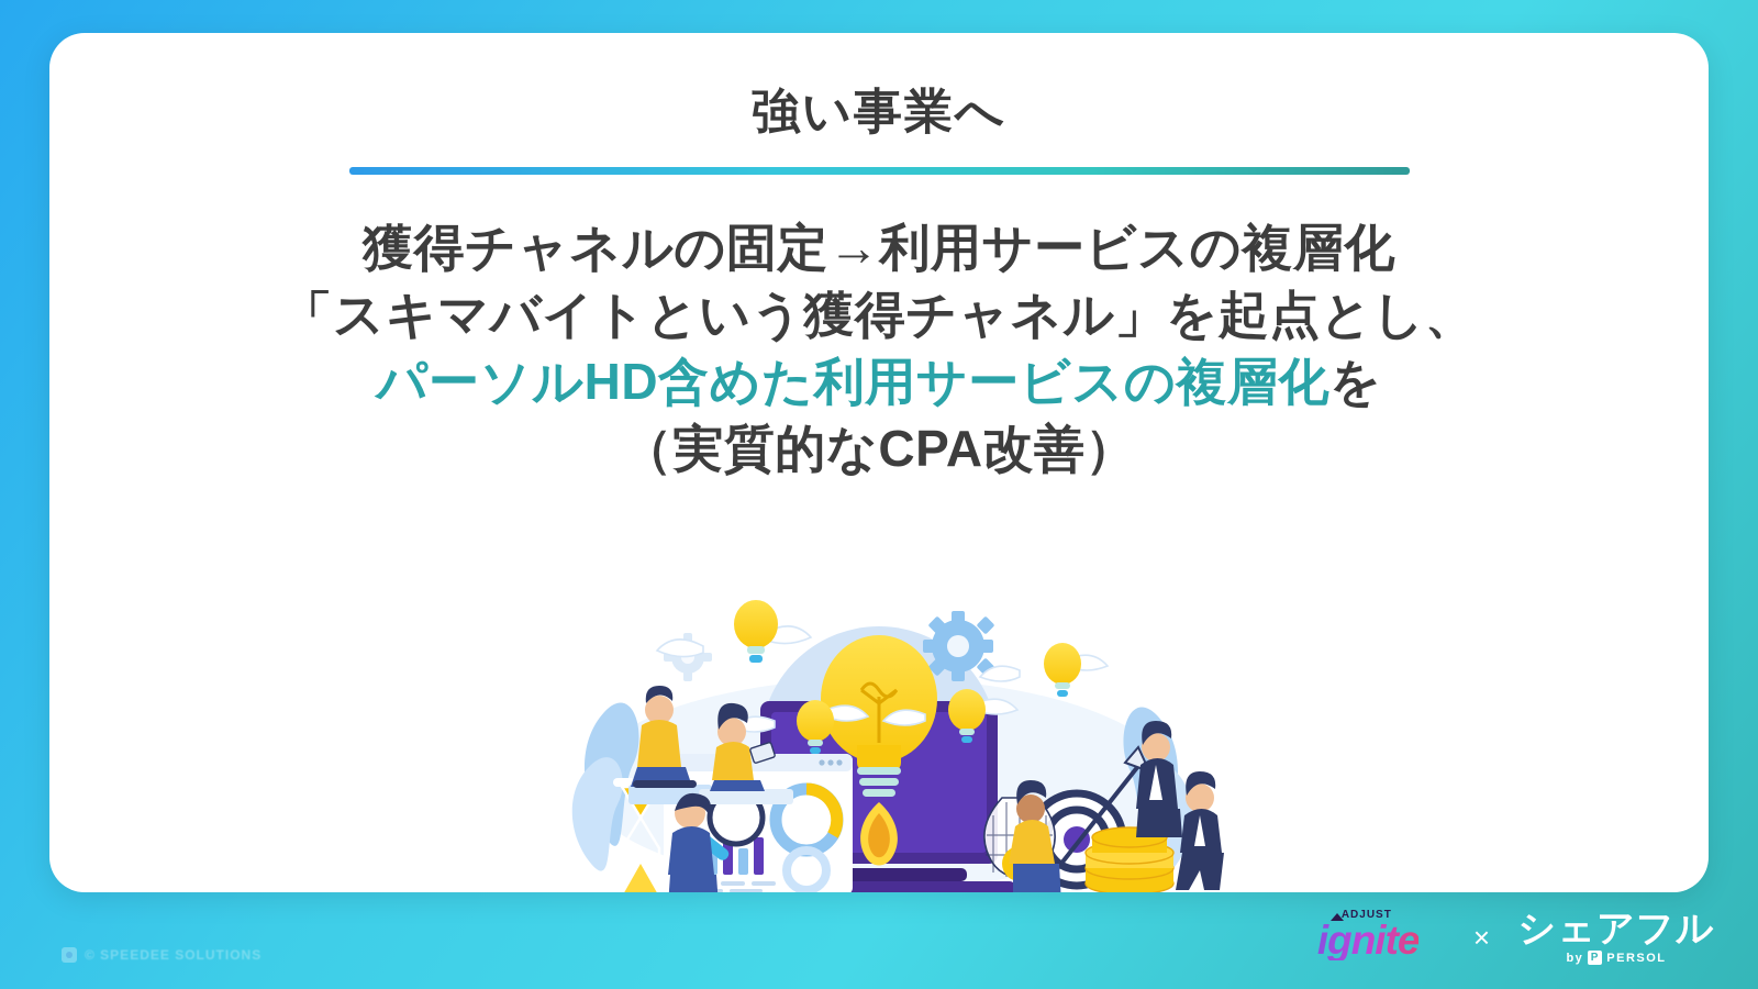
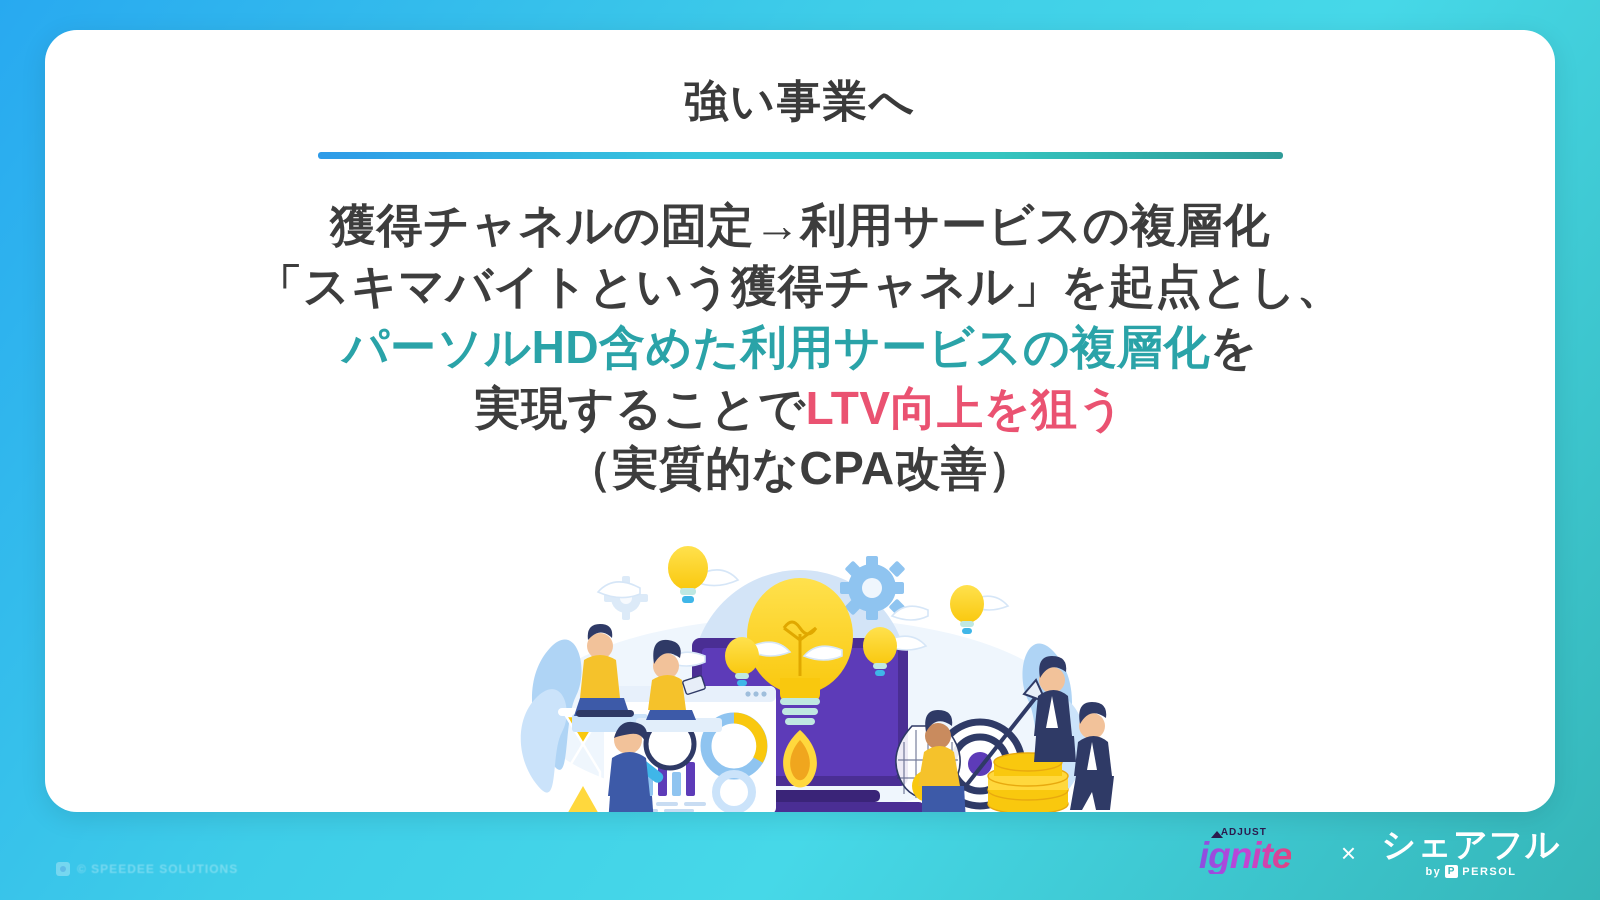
  強い事業へ
  獲得チャネルの固定→利用サービスの複層化
  「スキマバイトという獲得チャネル」を起点とし、
  パーソルHD含めた利用サービスの複層化を
+ 実現することでLTV向上を狙う
  （実質的なCPA改善）
  © SPEEDEE SOLUTIONS
  ADJUST
  ignite
  ×
  シェアフル
  by
  P
  PERSOL
